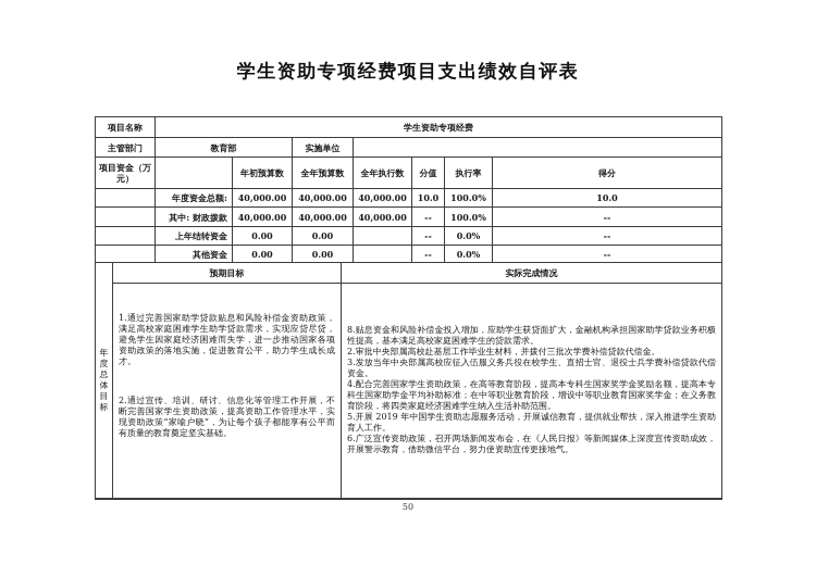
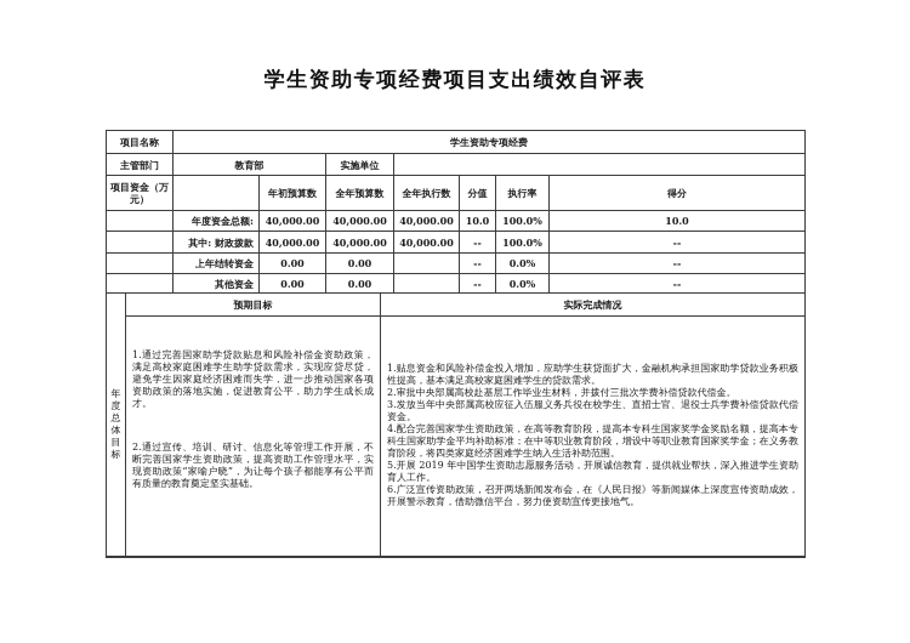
  学生资助专项经费项目支出绩效自评表
  项目名称	学生资助专项经费
  主管部门	教育部	实施单位
  项目资金（万元）		年初预算数	全年预算数	全年执行数	分值	执行率	得分
  	年度资金总额:	40,000.00	40,000.00	40,000.00	10.0	100.0%	10.0
  	其中: 财政拨款	40,000.00	40,000.00	40,000.00	--	100.0%	--
  	上年结转资金	0.00	0.00		--	0.0%	--
  	其他资金	0.00	0.00		--	0.0%	--
  年度总体目标	预期目标	实际完成情况
- 1.通过完善国家助学贷款贴息和风险补偿金资助政策，满足高校家庭困难学生助学贷款需求，实现应贷尽贷，避免学生因家庭经济困难而失学，进一步推动国家各项资助政策的落地实施，促进教育公平，助力学生成长成才。2.通过宣传、培训、研讨、信息化等管理工作开展，不断完善国家学生资助政策，提高资助工作管理水平，实现资助政策“家喻户晓”，为让每个孩子都能享有公平而有质量的教育奠定坚实基础。	8.贴息资金和风险补偿金投入增加，应助学生获贷面扩大，金融机构承担国家助学贷款业务积极性提高，基本满足高校家庭困难学生的贷款需求。2.审批中央部属高校赴基层工作毕业生材料，并拨付三批次学费补偿贷款代偿金。3.发放当年中央部属高校应征入伍服义务兵役在校学生、直招士官、退役士兵学费补偿贷款代偿资金。4.配合完善国家学生资助政策，在高等教育阶段，提高本专科生国家奖学金奖励名额，提高本专科生国家助学金平均补助标准；在中等职业教育阶段，增设中等职业教育国家奖学金；在义务教育阶段，将四类家庭经济困难学生纳入生活补助范围。5.开展 2019 年中国学生资助志愿服务活动，开展诚信教育，提供就业帮扶，深入推进学生资助育人工作。6.广泛宣传资助政策，召开两场新闻发布会，在《人民日报》等新闻媒体上深度宣传资助成效，开展警示教育，借助微信平台，努力使资助宣传更接地气。
+ 1.通过完善国家助学贷款贴息和风险补偿金资助政策，满足高校家庭困难学生助学贷款需求，实现应贷尽贷，避免学生因家庭经济困难而失学，进一步推动国家各项资助政策的落地实施，促进教育公平，助力学生成长成才。2.通过宣传、培训、研讨、信息化等管理工作开展，不断完善国家学生资助政策，提高资助工作管理水平，实现资助政策“家喻户晓”，为让每个孩子都能享有公平而有质量的教育奠定坚实基础。	1.贴息资金和风险补偿金投入增加，应助学生获贷面扩大，金融机构承担国家助学贷款业务积极性提高，基本满足高校家庭困难学生的贷款需求。2.审批中央部属高校赴基层工作毕业生材料，并拨付三批次学费补偿贷款代偿金。3.发放当年中央部属高校应征入伍服义务兵役在校学生、直招士官、退役士兵学费补偿贷款代偿资金。4.配合完善国家学生资助政策，在高等教育阶段，提高本专科生国家奖学金奖励名额，提高本专科生国家助学金平均补助标准；在中等职业教育阶段，增设中等职业教育国家奖学金；在义务教育阶段，将四类家庭经济困难学生纳入生活补助范围。5.开展 2019 年中国学生资助志愿服务活动，开展诚信教育，提供就业帮扶，深入推进学生资助育人工作。6.广泛宣传资助政策，召开两场新闻发布会，在《人民日报》等新闻媒体上深度宣传资助成效，开展警示教育，借助微信平台，努力使资助宣传更接地气。
- 50
